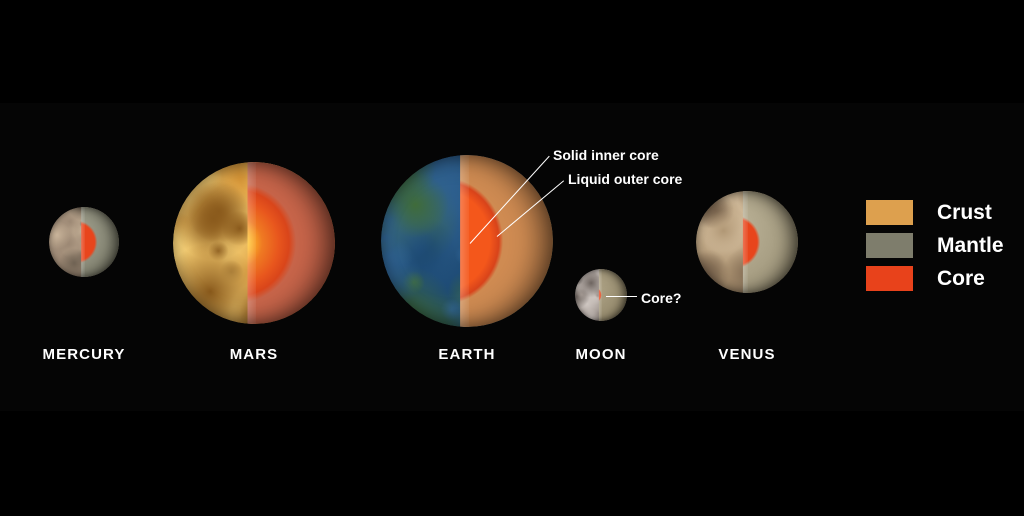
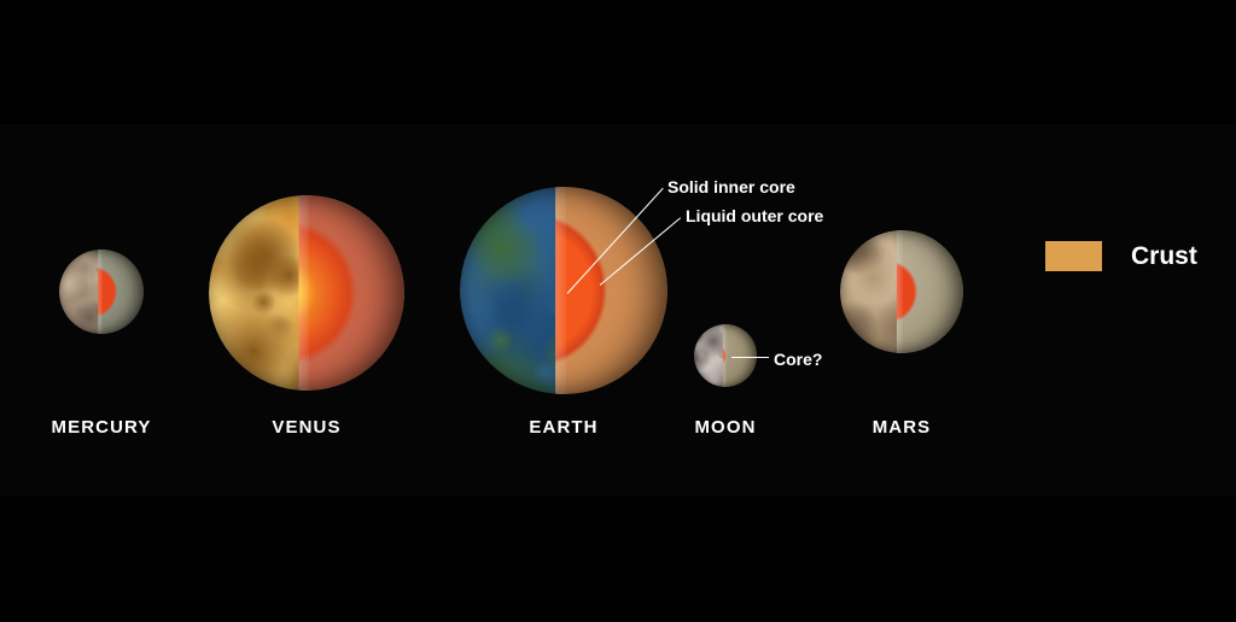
  MERCURY
- MARS
+ VENUS
  EARTH
  MOON
- VENUS
+ MARS
  Solid inner core
  Liquid outer core
  Core?
  Crust
- Mantle
- Core
